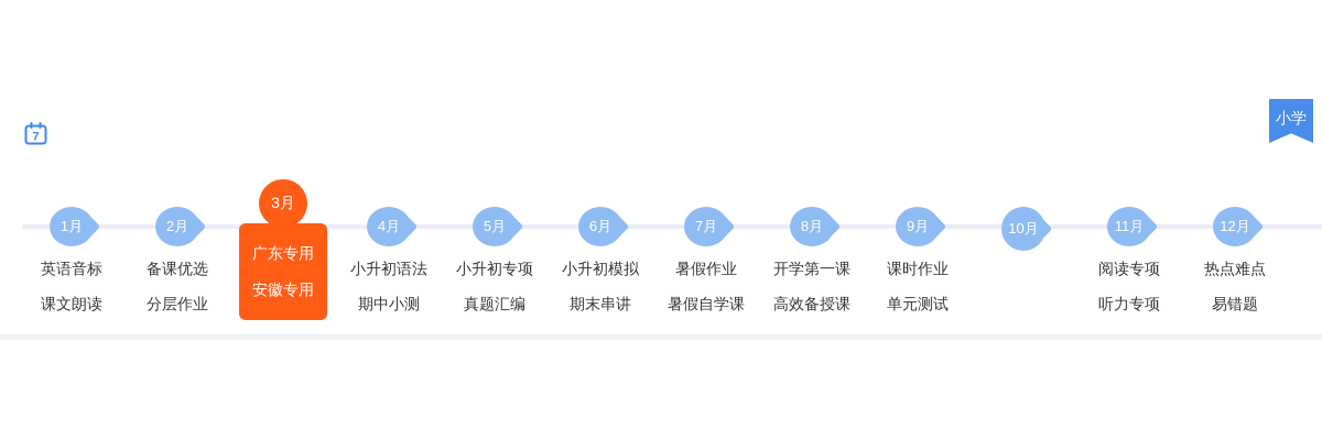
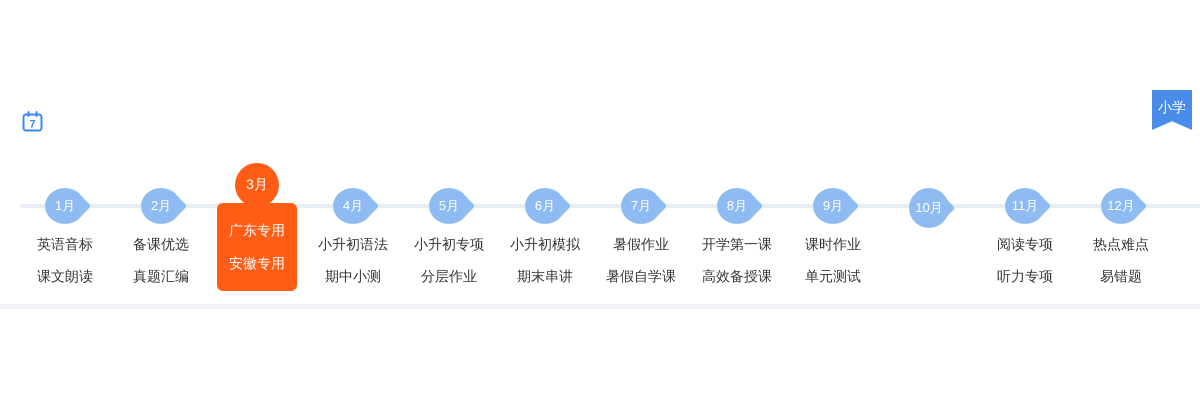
  7
  小学
  1月
  英语音标
  课文朗读
  2月
  备课优选
- 分层作业
+ 真题汇编
  3月
  广东专用
  安徽专用
  4月
  小升初语法
  期中小测
  5月
  小升初专项
- 真题汇编
+ 分层作业
  6月
  小升初模拟
  期末串讲
  7月
  暑假作业
  暑假自学课
  8月
  开学第一课
  高效备授课
  9月
  课时作业
  单元测试
  10月
  11月
  阅读专项
  听力专项
  12月
  热点难点
  易错题
